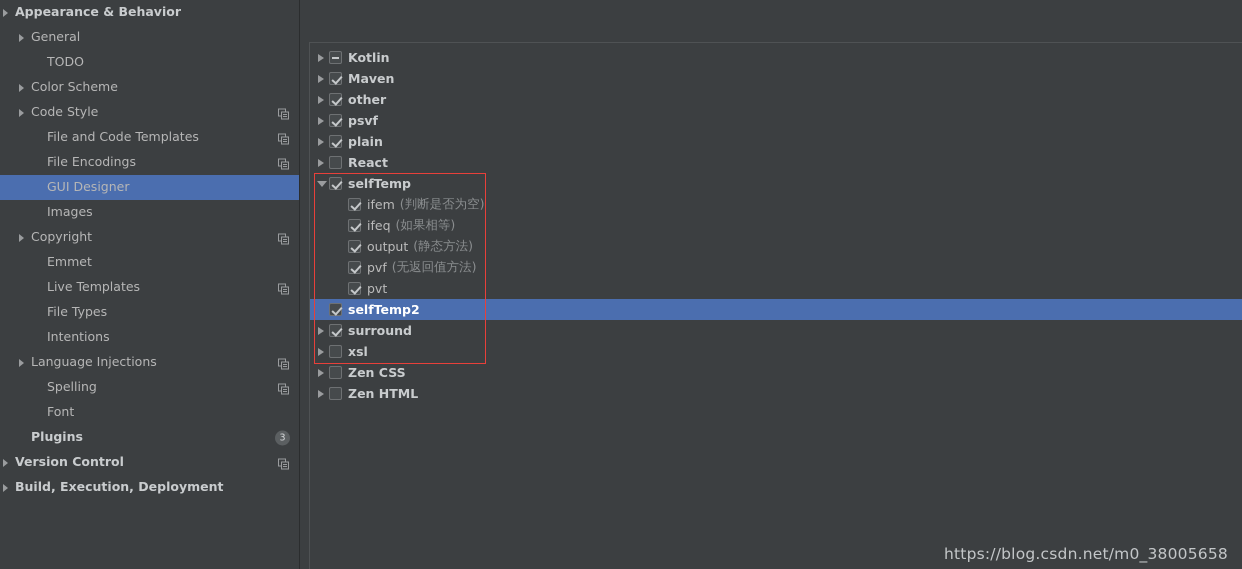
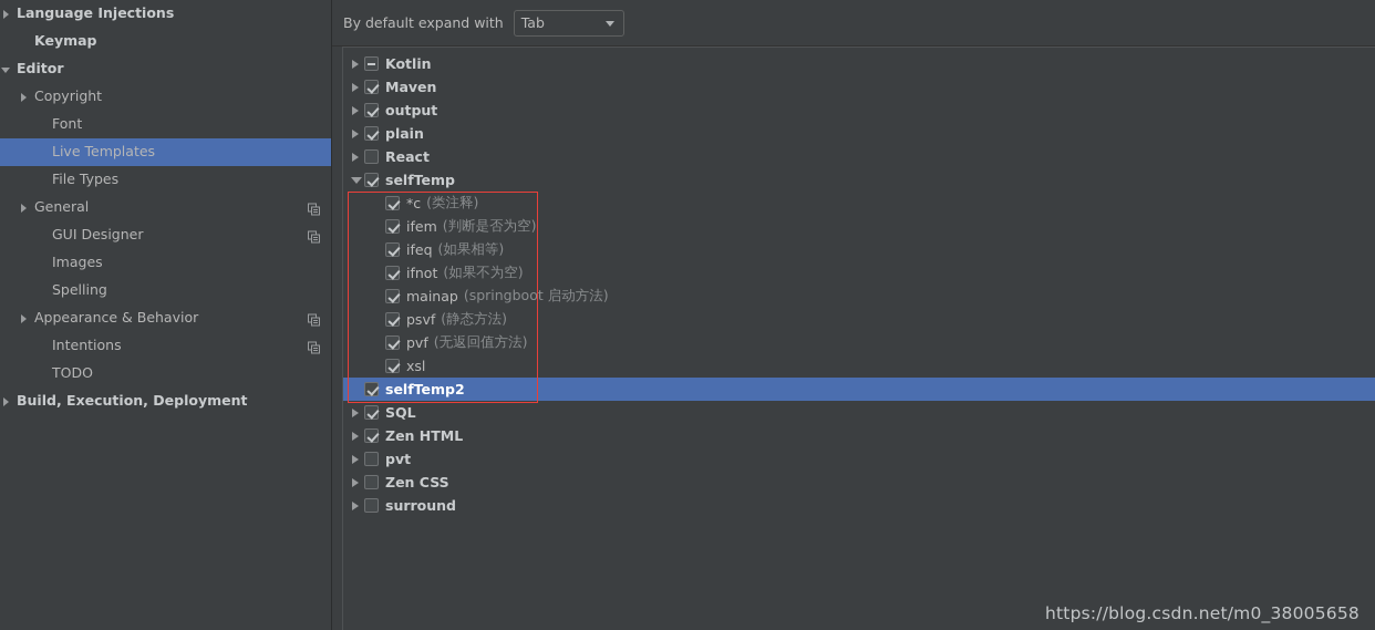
- Appearance & Behavior
+ Language Injections
+ Keymap
+ Editor
- General
+ Copyright
- TODO
+ Font
- Color Scheme
- Code Style
- File and Code Templates
- File Encodings
- GUI Designer
+ Live Templates
- Images
+ File Types
- Copyright
+ General
- Emmet
- Live Templates
+ GUI Designer
- File Types
+ Images
- Intentions
+ Spelling
- Language Injections
+ Appearance & Behavior
- Spelling
+ Intentions
- Font
+ TODO
- Plugins
- 3
- Version Control
  Build, Execution, Deployment
+ By default expand with
+ Tab
  Kotlin
  Maven
- other
- psvf
+ output
  plain
  React
  selfTemp
+ *c
+ (类注释)
  ifem
  (判断是否为空)
  ifeq
  (如果相等)
+ ifnot
+ (如果不为空)
+ mainap
+ (springboot 启动方法)
- output
+ psvf
  (静态方法)
  pvf
  (无返回值方法)
- pvt
+ xsl
  selfTemp2
+ SQL
- surround
+ Zen HTML
- xsl
+ pvt
  Zen CSS
- Zen HTML
+ surround
  https://blog.csdn.net/m0_38005658
